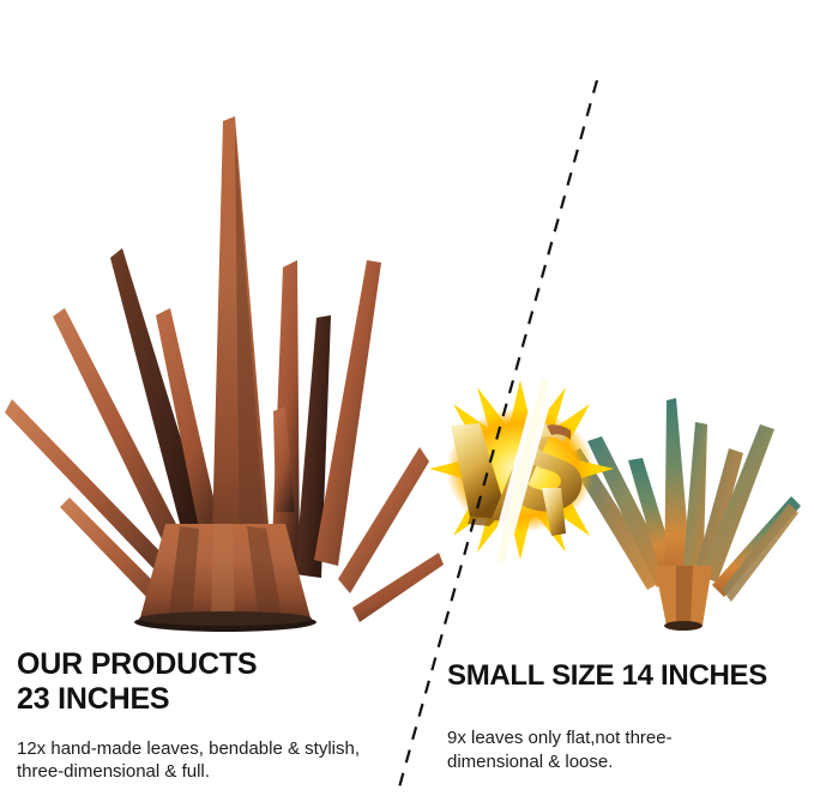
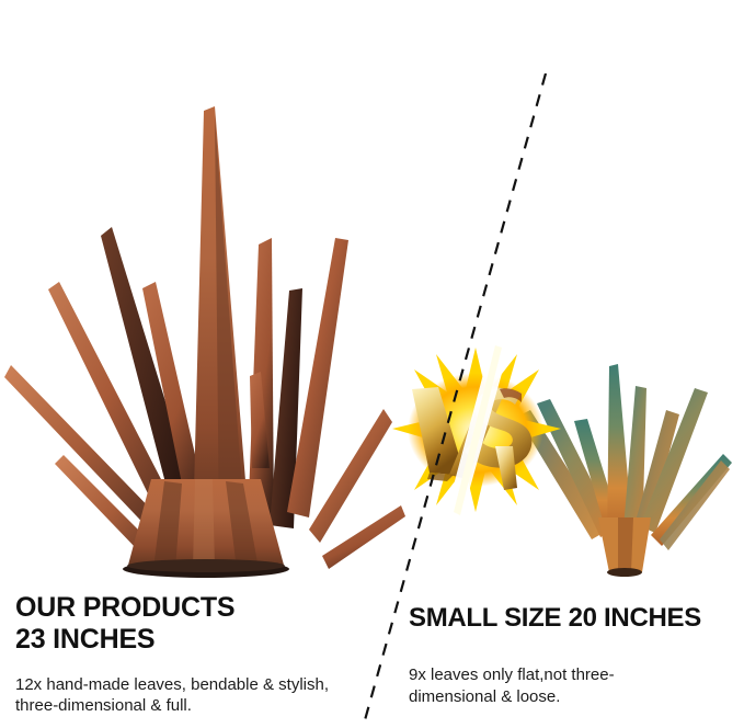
  OUR PRODUCTS
  23 INCHES
  12x hand-made leaves, bendable & stylish,
  three-dimensional & full.
- SMALL SIZE 14 INCHES
+ SMALL SIZE 20 INCHES
  9x leaves only flat,not three-
  dimensional & loose.
